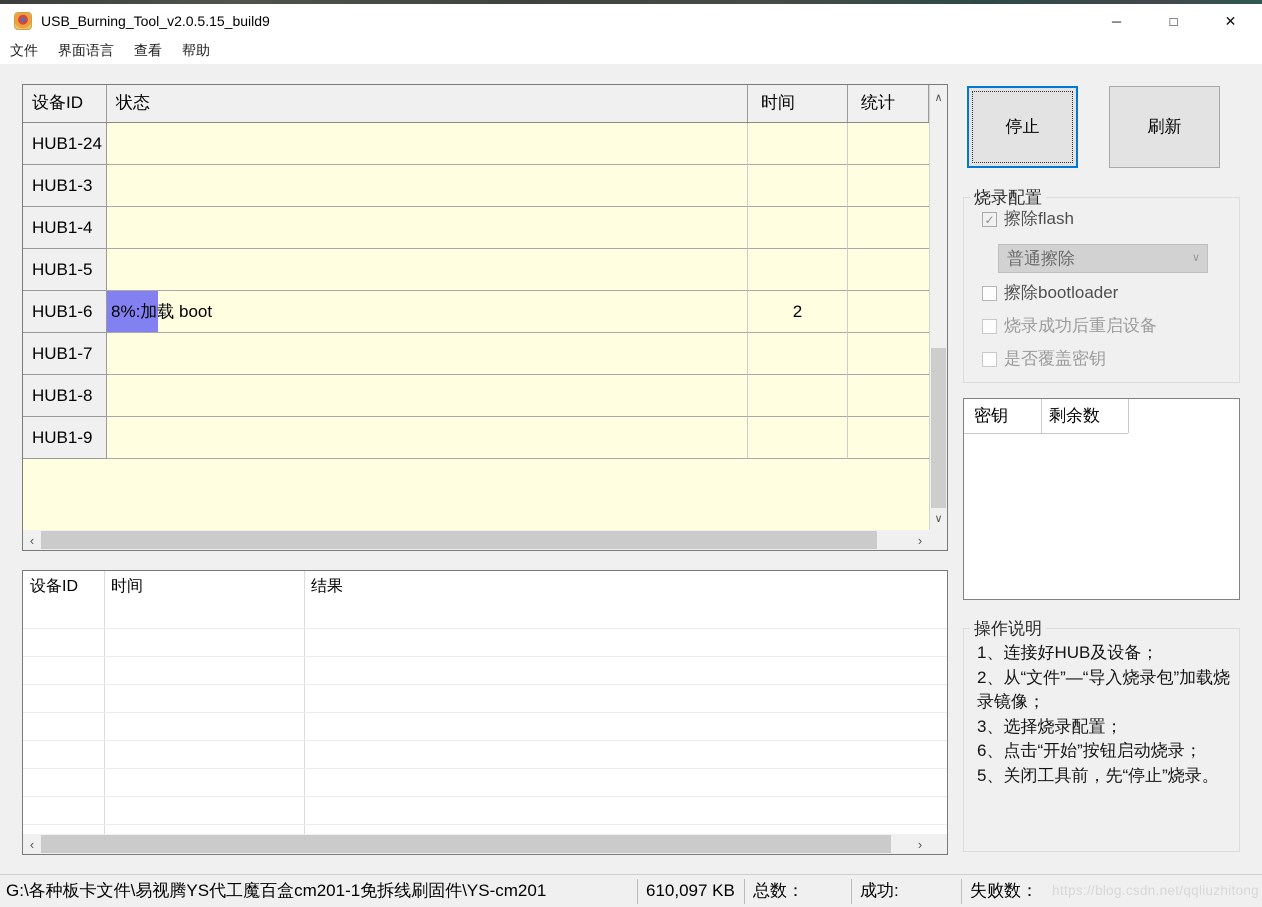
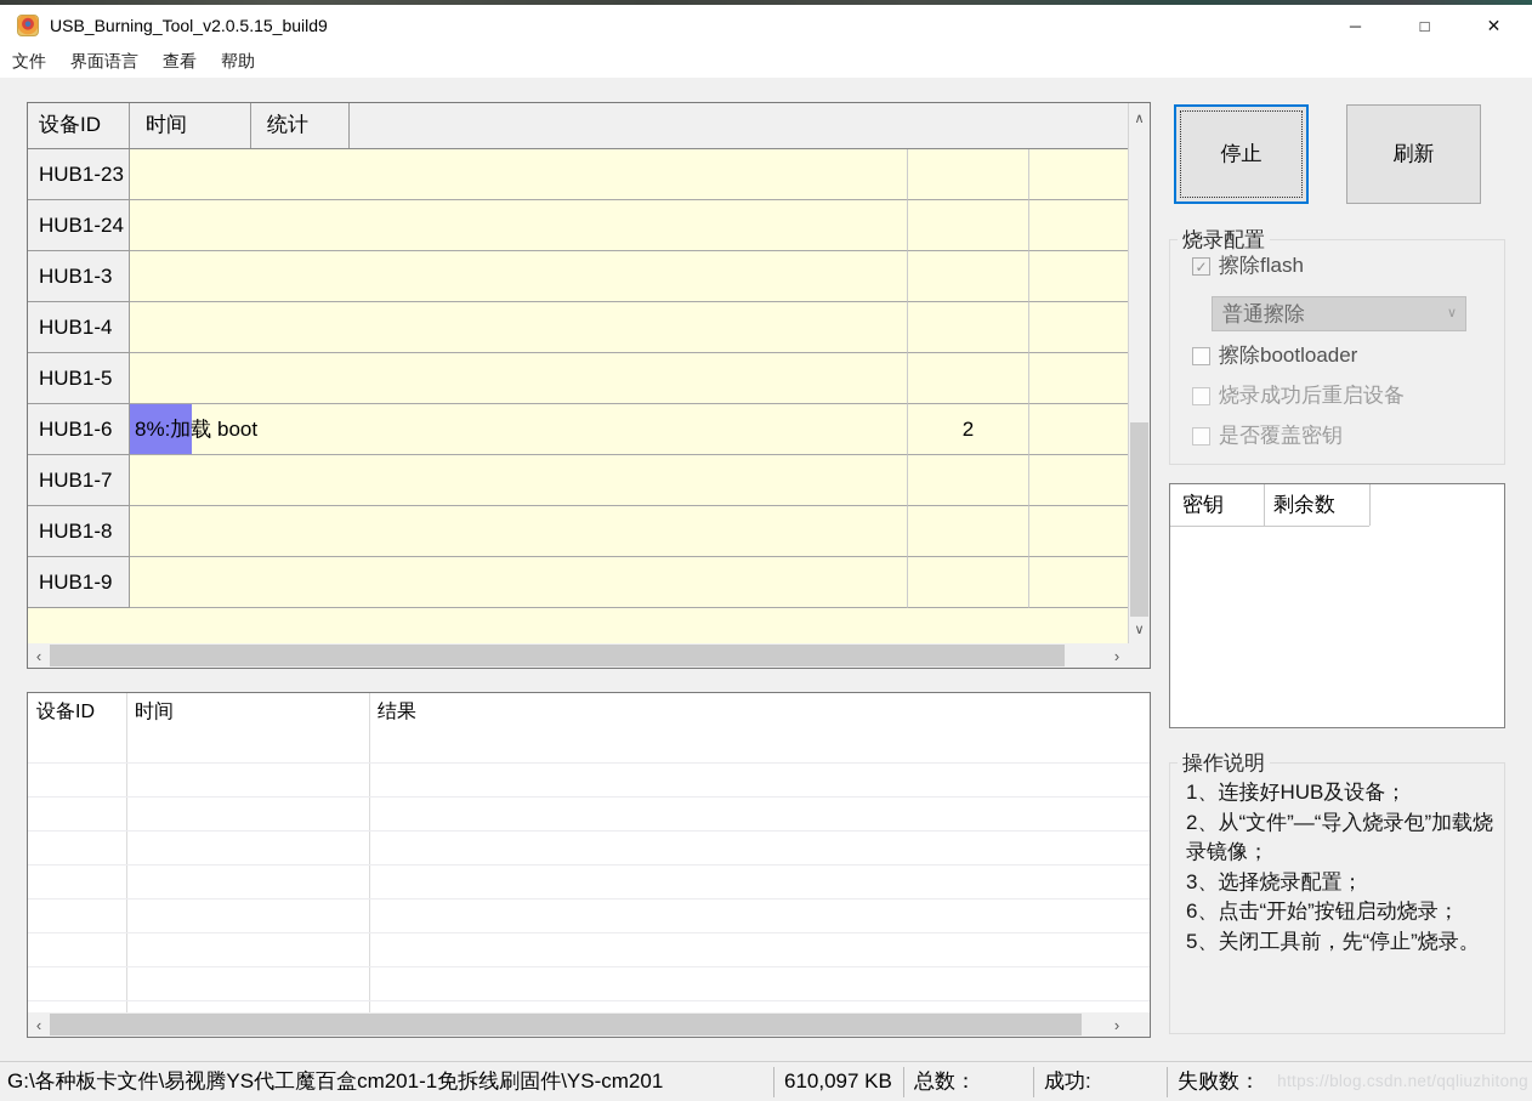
  USB_Burning_Tool_v2.0.5.15_build9
  ─
  □
  ✕
  文件
  界面语言
  查看
  帮助
  设备ID
- 状态
  时间
  统计
+ HUB1-23
  HUB1-24
  HUB1-3
  HUB1-4
  HUB1-5
  HUB1-6
  8%:加载 boot
  2
  HUB1-7
  HUB1-8
  HUB1-9
  ∧
  ∨
  ‹
  ›
  设备ID
  时间
  结果
  ‹
  ›
  停止
  刷新
  烧录配置
  ✓
  擦除flash
  普通擦除
  ∨
  擦除bootloader
  烧录成功后重启设备
  是否覆盖密钥
  密钥
  剩余数
  操作说明
  1、连接好HUB及设备；
  2、从“文件”—“导入烧录包”加载烧录镜像；
  3、选择烧录配置；
  6、点击“开始”按钮启动烧录；
  5、关闭工具前，先“停止”烧录。
  G:\各种板卡文件\易视腾YS代工魔百盒cm201-1免拆线刷固件\YS-cm201
  610,097 KB
  总数：
  成功:
  失败数：
  https://blog.csdn.net/qqliuzhitong
